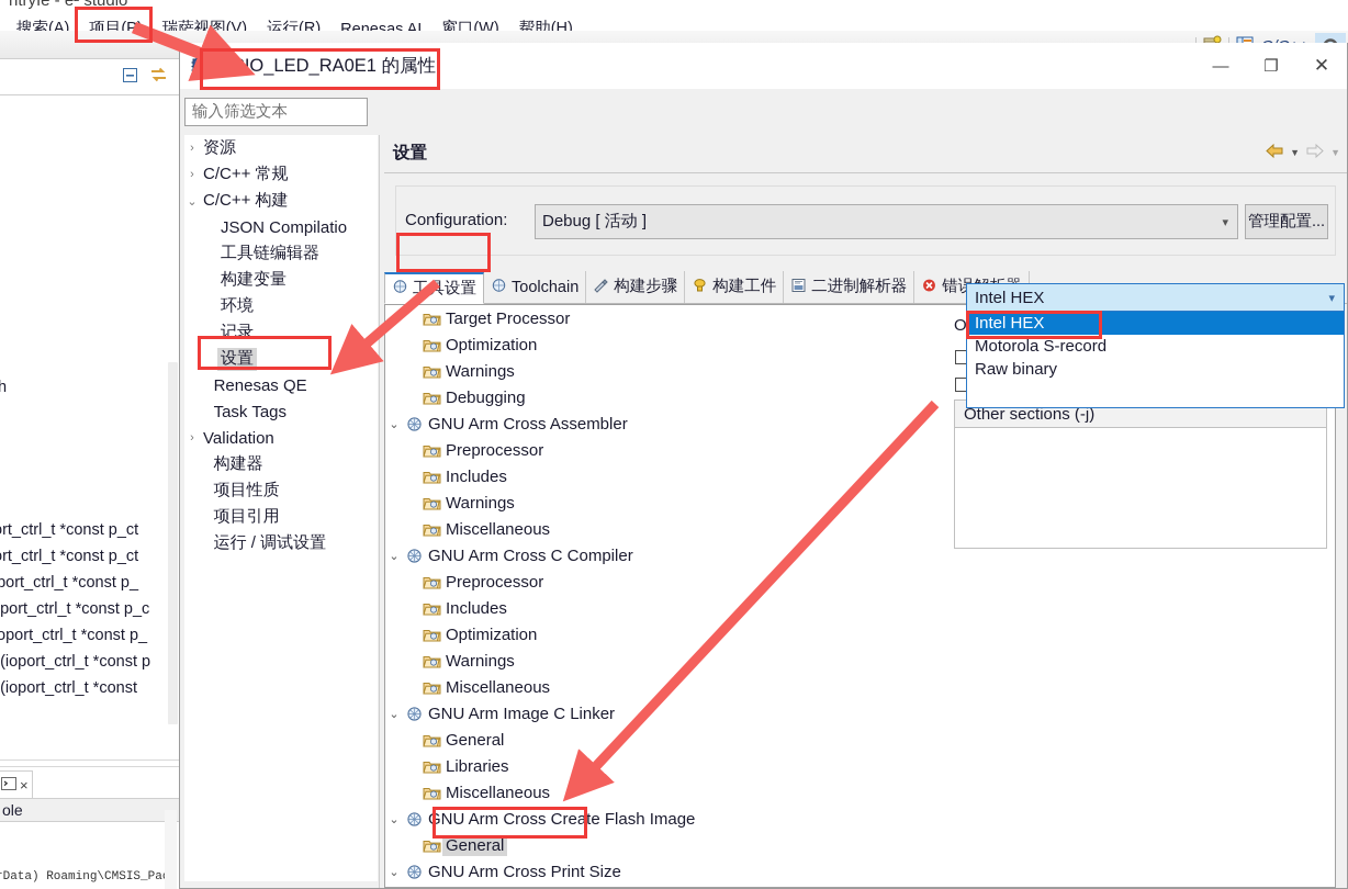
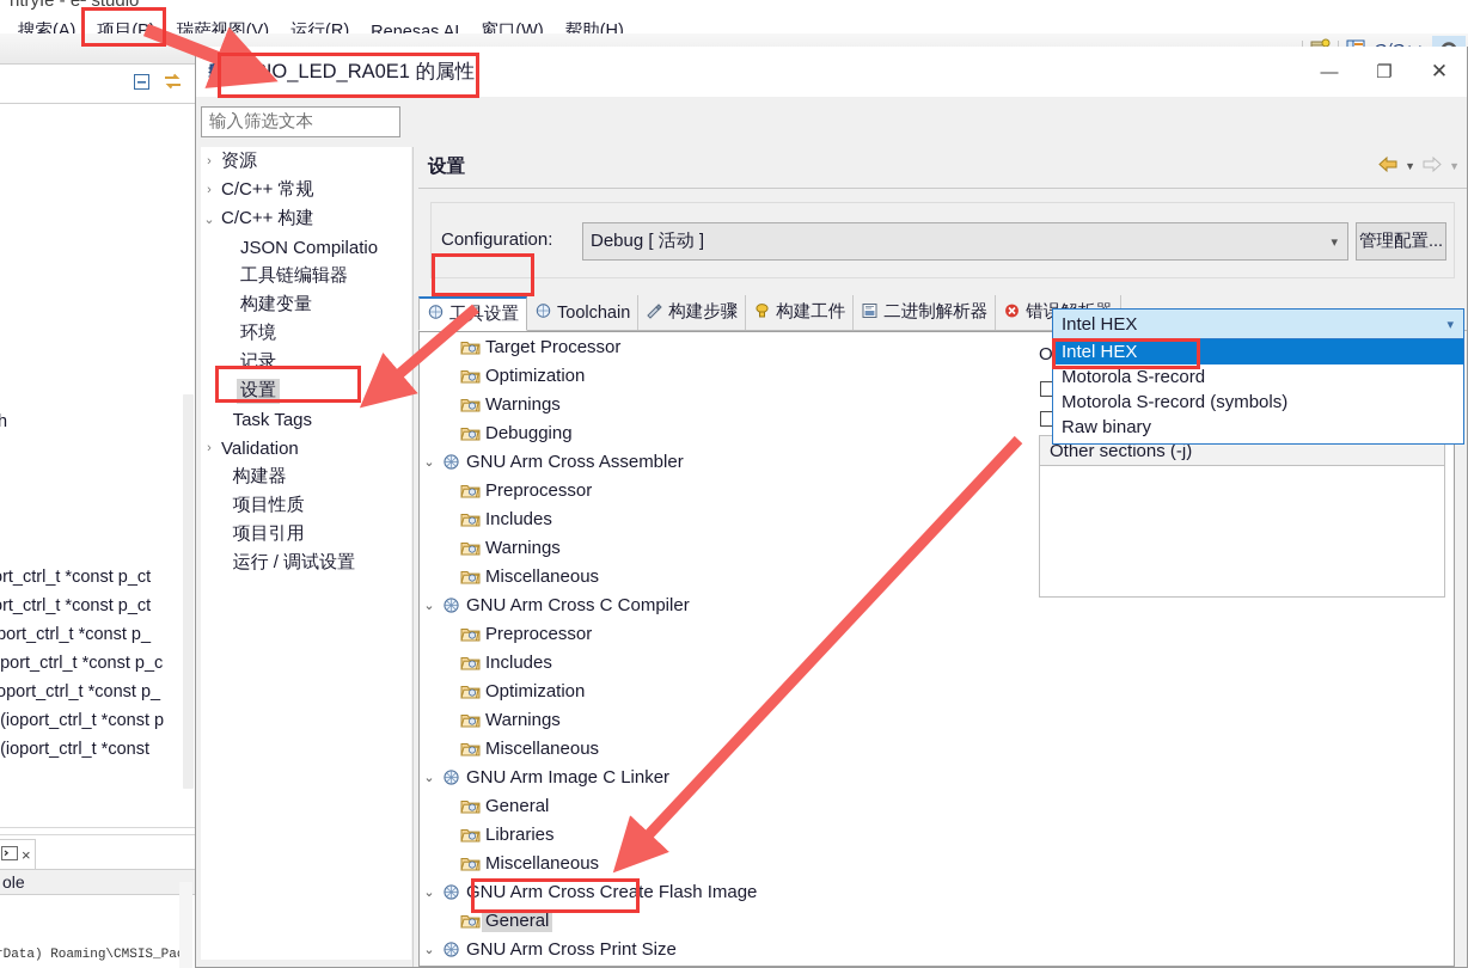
  ntryIe - e² studio
  搜索(A)
  项目(P
  瑞萨视图(V)
  运行(R)
  Renesas AI
  窗口(W)
  帮助(H)
  h
  rt_ctrl_t *const p_ct
  rt_ctrl_t *const p_ct
  port_ctrl_t *const p_
  port_ctrl_t *const p_c
  oport_ctrl_t *const p_
  (ioport_ctrl_t *const p
  (ioport_ctrl_t *const
  ×
  ole
  Data) Roaming\CMSIS_Pa
  GPIO_LED_RA0E1 的属性
  —
  ❐
  ✕
  输入筛选文本
  ›
  资源
  ›
  C/C++ 常规
  ⌄
  C/C++ 构建
  JSON Compilatio
  工具链编辑器
  构建变量
  环境
  记录
  设置
- Renesas QE
  Task Tags
  ›
  Validation
  构建器
  项目性质
  项目引用
  运行 / 调试设置
  设置
  ▼
  ▼
  Configuration:
  Debug [ 活动 ]
  ▾
  管理配置...
  工设置
  Toolchain
  构建步骤
  构建工件
  二进制解析器
  Target Processor
  Optimization
  Warnings
  Debugging
  ⌄
  GNU Arm Cross Assembler
  Preprocessor
  Includes
  Warnings
  Miscellaneous
  ⌄
  GNU Arm Cross C Compiler
  Preprocessor
  Includes
  Optimization
  Warnings
  Miscellaneous
  ⌄
  GNU Arm Image C Linker
  General
  Libraries
  Miscellaneous
  ⌄
  GNU Arm Cross Create Flash Image
  General
  ⌄
  GNU Arm Cross Print Size
  Other sections (-j)
  Intel HEX
  ▾
  Intel HEX
  Motorola S-record
+ Motorola S-record (symbols)
  Raw binary
